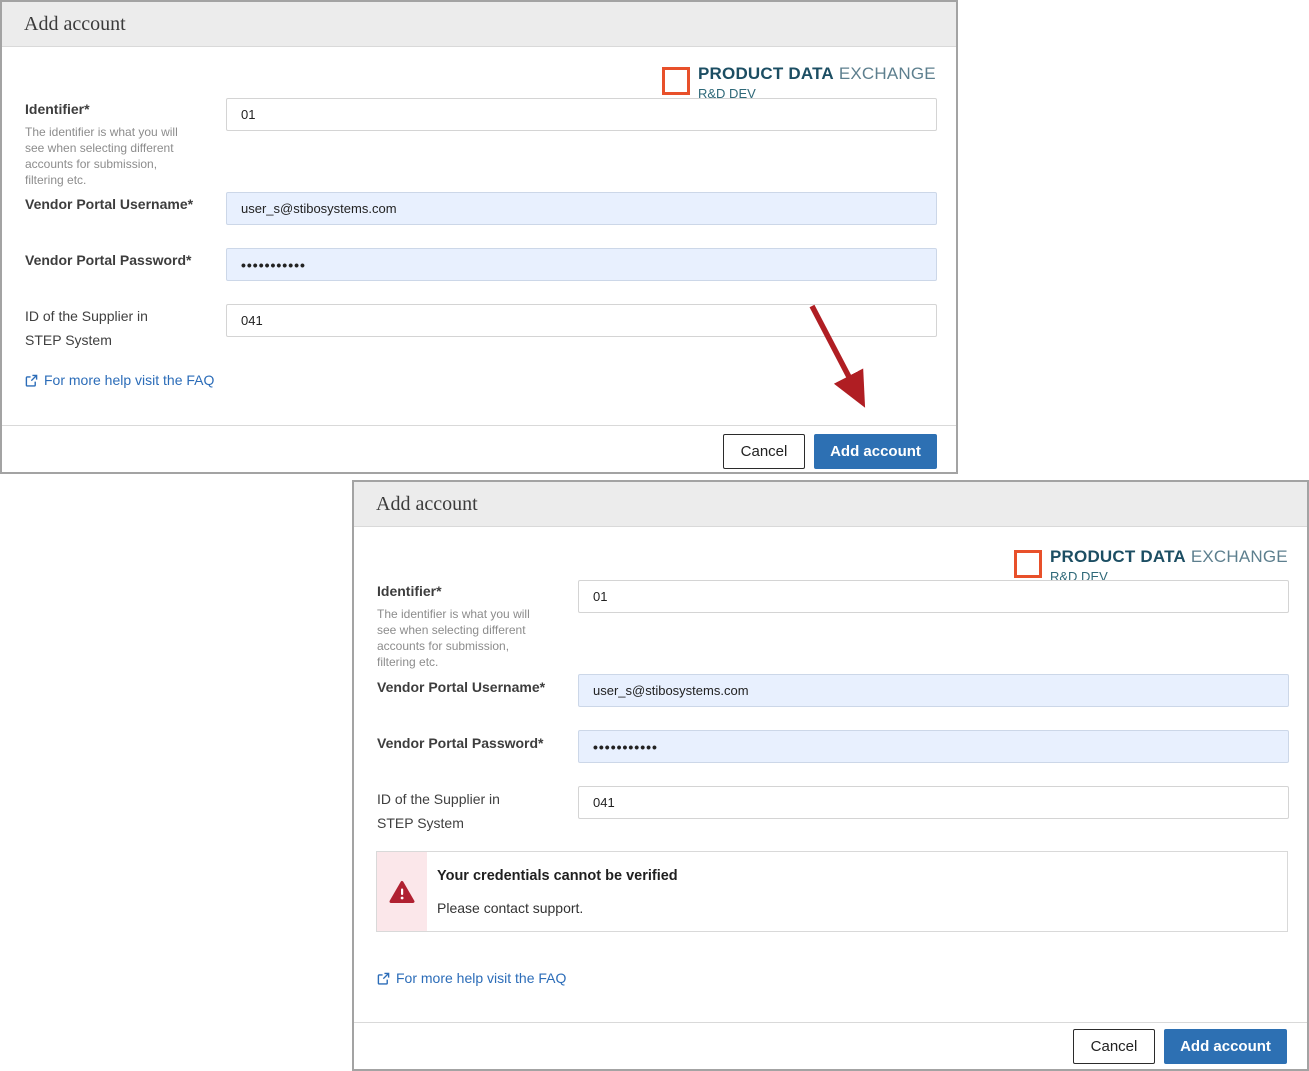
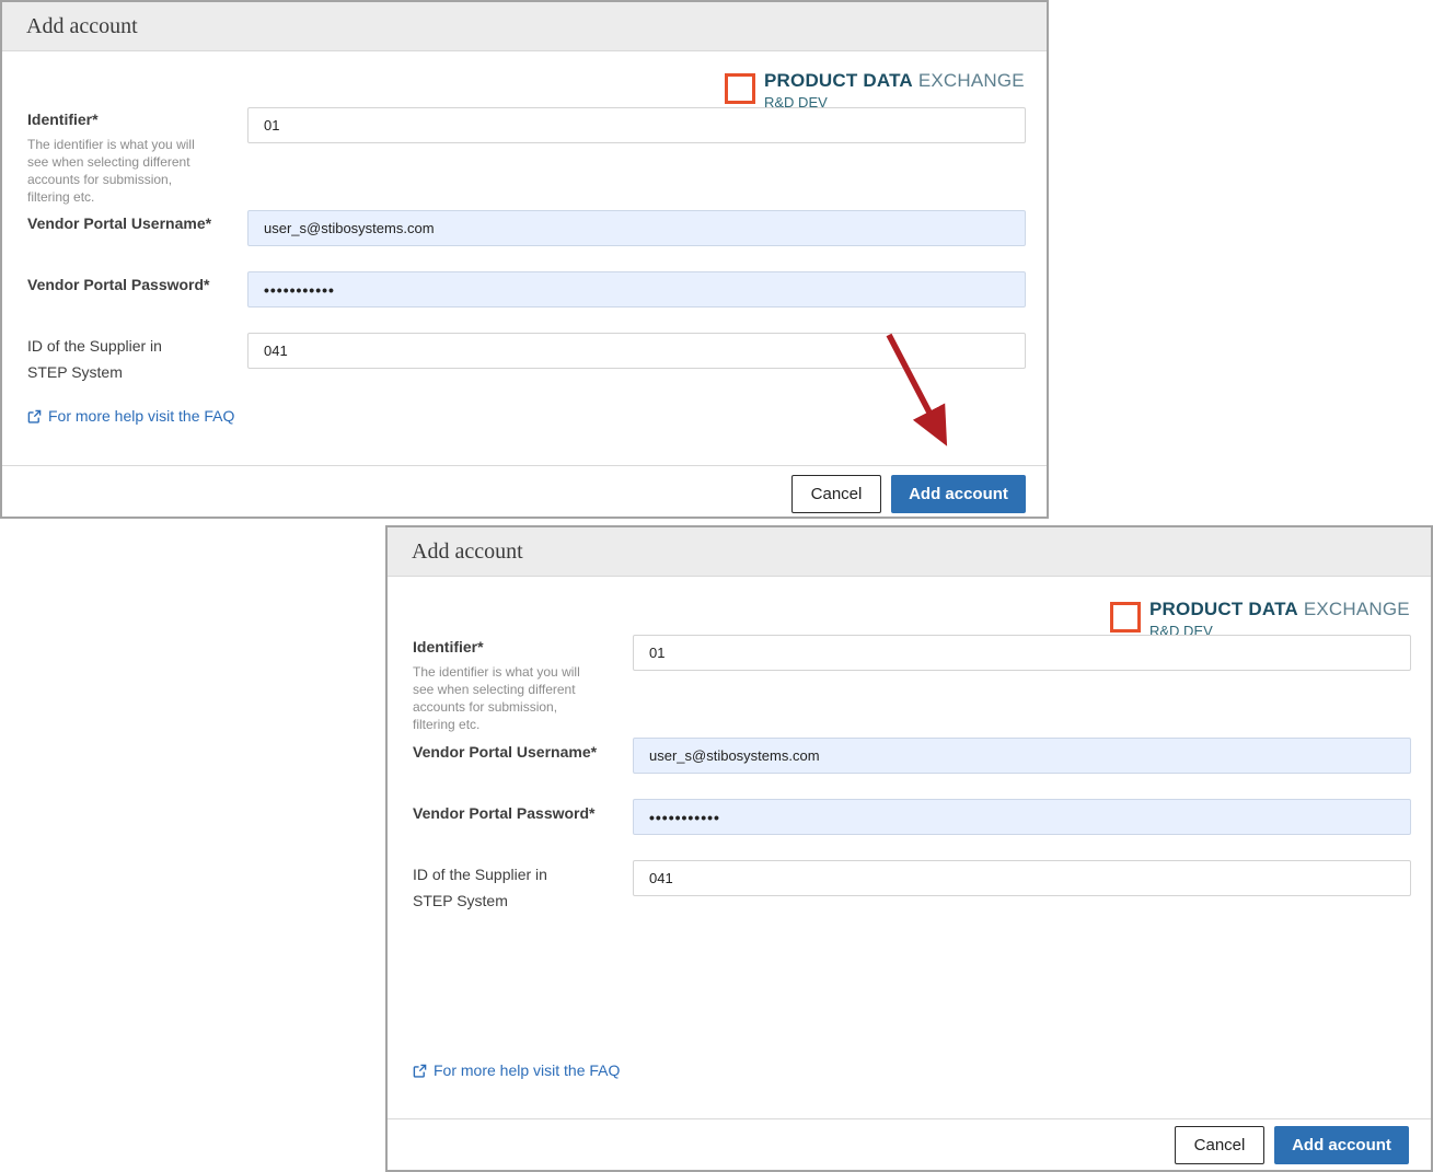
  Add account
  PRODUCT DATA EXCHANGE
  R&D DEV
  Identifier*
  The identifier is what you will see when selecting different accounts for submission, filtering etc.
  01
  Vendor Portal Username*
  user_s@stibosystems.com
  Vendor Portal Password*
  •••••••••••
  ID of the Supplier in STEP System
  041
  For more help visit the FAQ
  Cancel
  Add account
  Add account
  PRODUCT DATA EXCHANGE
  R&D DEV
  Identifier*
  The identifier is what you will see when selecting different accounts for submission, filtering etc.
  01
  Vendor Portal Username*
  user_s@stibosystems.com
  Vendor Portal Password*
  •••••••••••
  ID of the Supplier in STEP System
  041
- Your credentials cannot be verified
- Please contact support.
  For more help visit the FAQ
  Cancel
  Add account
